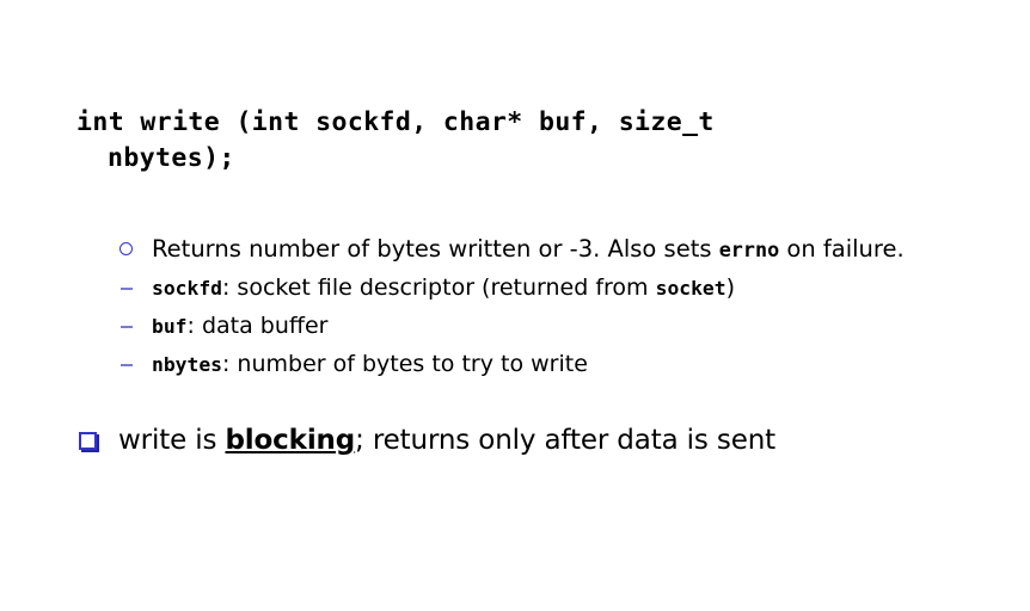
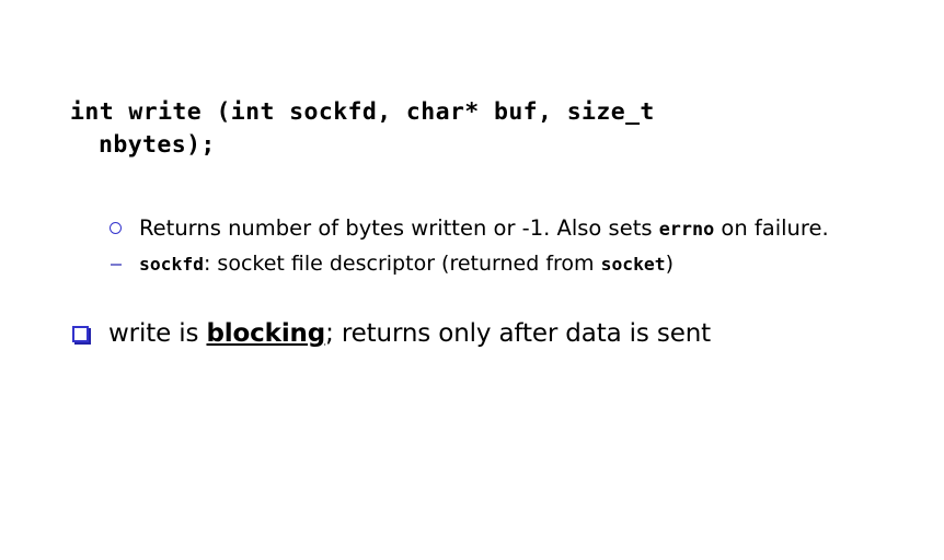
  int write (int sockfd, char* buf, size_t
  nbytes);
- Returns number of bytes written or -3. Also sets errno on failure.
+ Returns number of bytes written or -1. Also sets errno on failure.
  sockfd: socket file descriptor (returned from socket)
- buf: data buffer
- nbytes: number of bytes to try to write
  write is blocking; returns only after data is sent
